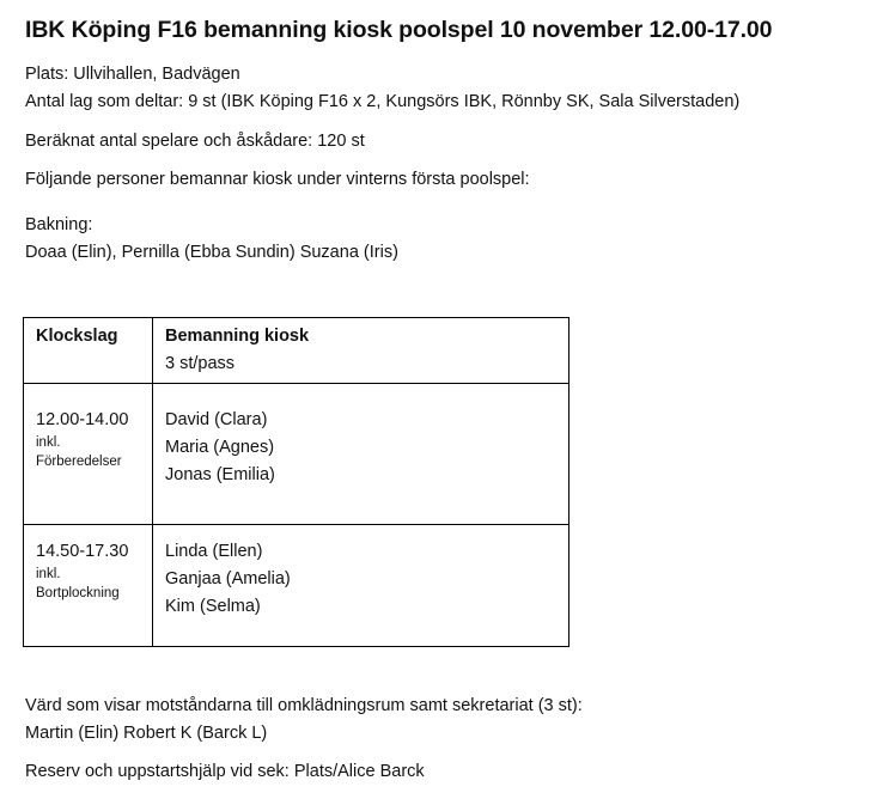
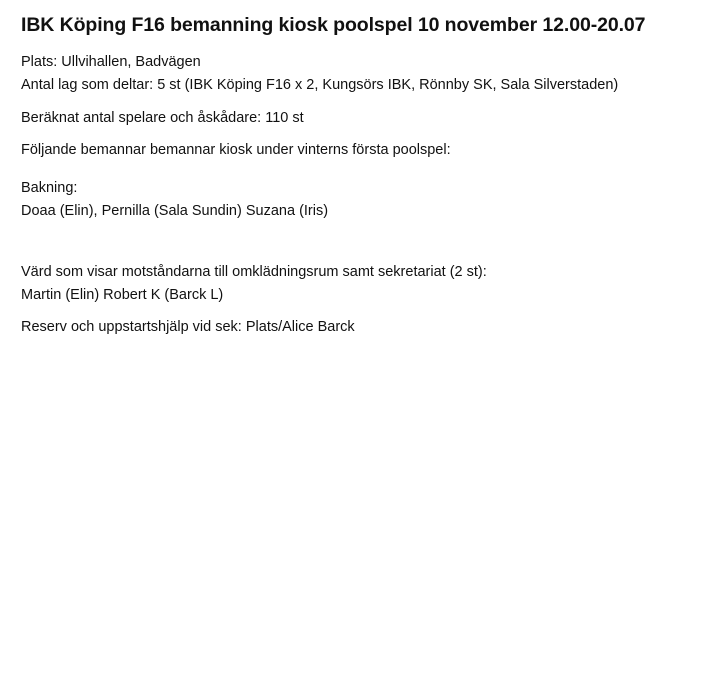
- IBK Köping F16 bemanning kiosk poolspel 10 november 12.00-17.00
+ IBK Köping F16 bemanning kiosk poolspel 10 november 12.00-20.07
  Plats: Ullvihallen, Badvägen
- Antal lag som deltar: 9 st (IBK Köping F16 x 2, Kungsörs IBK, Rönnby SK, Sala Silverstaden)
+ Antal lag som deltar: 5 st (IBK Köping F16 x 2, Kungsörs IBK, Rönnby SK, Sala Silverstaden)
- Beräknat antal spelare och åskådare: 120 st
+ Beräknat antal spelare och åskådare: 110 st
- Följande personer bemannar kiosk under vinterns första poolspel:
+ Följande bemannar bemannar kiosk under vinterns första poolspel:
  Bakning:
- Doaa (Elin), Pernilla (Ebba Sundin) Suzana (Iris)
+ Doaa (Elin), Pernilla (Sala Sundin) Suzana (Iris)
- Klockslag	Bemanning kiosk 3 st/pass
- 12.00-14.00 inkl. Förberedelser	David (Clara) Maria (Agnes) Jonas (Emilia)
- 14.50-17.30 inkl. Bortplockning	Linda (Ellen) Ganjaa (Amelia) Kim (Selma)
- Värd som visar motståndarna till omklädningsrum samt sekretariat (3 st):
+ Värd som visar motståndarna till omklädningsrum samt sekretariat (2 st):
  Martin (Elin) Robert K (Barck L)
  Reserv och uppstartshjälp vid sek: Plats/Alice Barck
